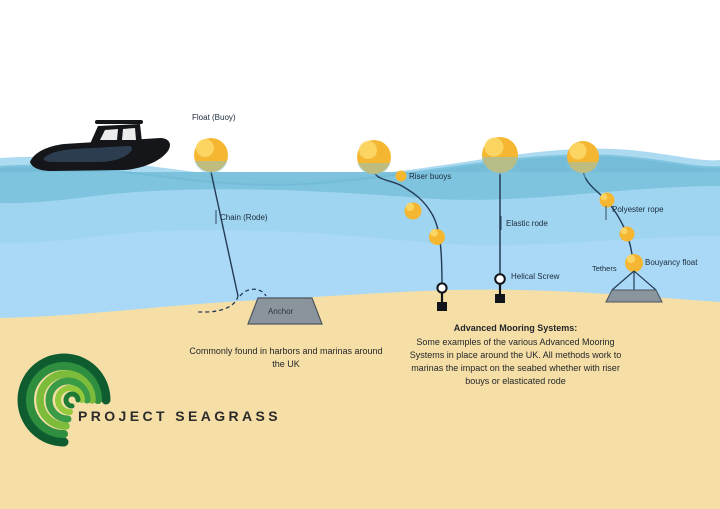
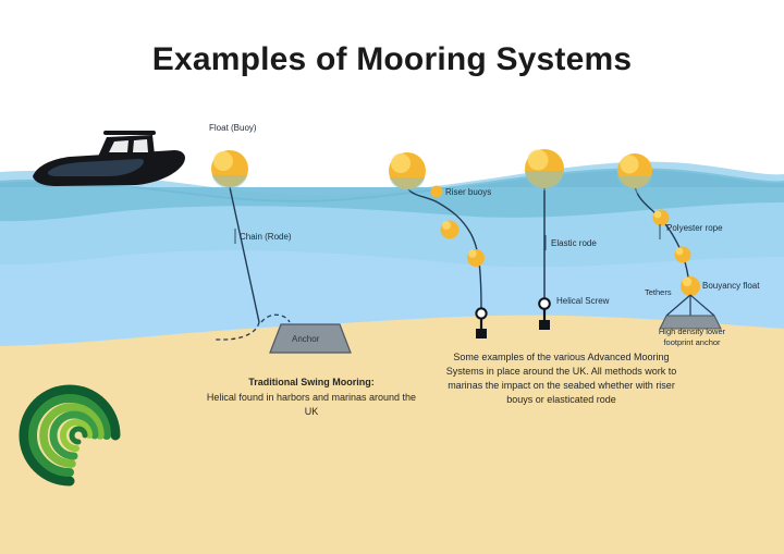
+ Examples of Mooring Systems
  Float (Buoy)
  Chain (Rode)
  Anchor
  Riser buoys
  Elastic rode
  Helical Screw
  Polyester rope
  Tethers
  Bouyancy float
+ High density lower
+ footprint anchor
+ Traditional Swing Mooring:
- Commonly found in harbors and marinas around the UK
+ Helical found in harbors and marinas around the UK
- Advanced Mooring Systems:
  Some examples of the various Advanced Mooring Systems in place around the UK. All methods work to marinas the impact on the seabed whether with riser bouys or elasticated rode
- PROJECT SEAGRASS
